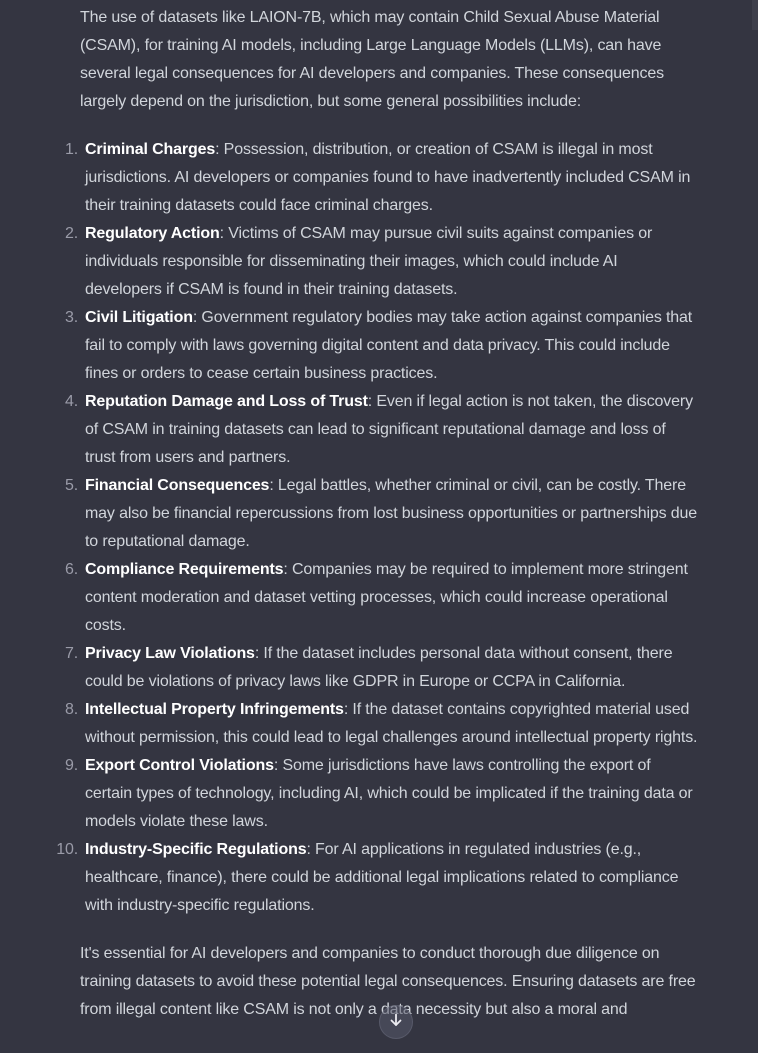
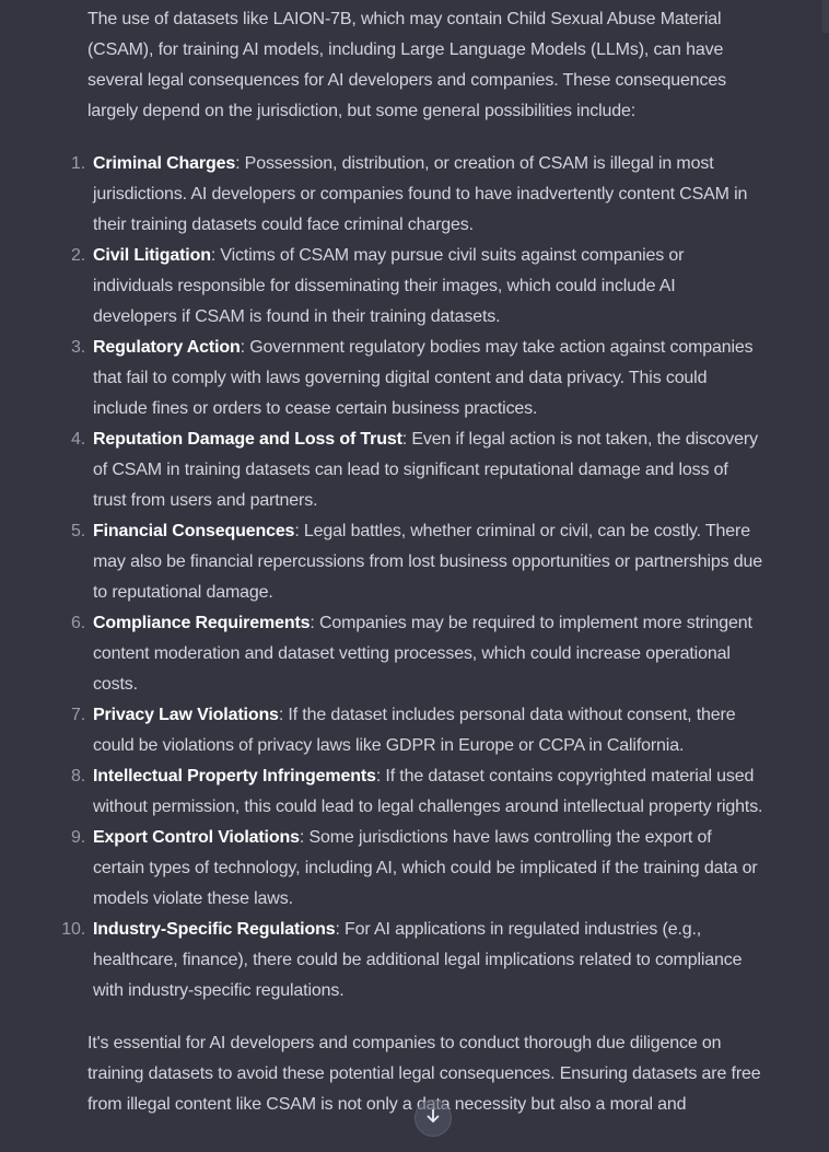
  The use of datasets like LAION-7B, which may contain Child Sexual Abuse Material (CSAM), for training AI models, including Large Language Models (LLMs), can have several legal consequences for AI developers and companies. These consequences largely depend on the jurisdiction, but some general possibilities include:
  1.
- Criminal Charges: Possession, distribution, or creation of CSAM is illegal in most jurisdictions. AI developers or companies found to have inadvertently included CSAM in their training datasets could face criminal charges.
+ Criminal Charges: Possession, distribution, or creation of CSAM is illegal in most jurisdictions. AI developers or companies found to have inadvertently content CSAM in their training datasets could face criminal charges.
  2.
- Regulatory Action: Victims of CSAM may pursue civil suits against companies or individuals responsible for disseminating their images, which could include AI developers if CSAM is found in their training datasets.
+ Civil Litigation: Victims of CSAM may pursue civil suits against companies or individuals responsible for disseminating their images, which could include AI developers if CSAM is found in their training datasets.
  3.
- Civil Litigation: Government regulatory bodies may take action against companies that fail to comply with laws governing digital content and data privacy. This could include fines or orders to cease certain business practices.
+ Regulatory Action: Government regulatory bodies may take action against companies that fail to comply with laws governing digital content and data privacy. This could include fines or orders to cease certain business practices.
  4.
  Reputation Damage and Loss of Trust: Even if legal action is not taken, the discovery of CSAM in training datasets can lead to significant reputational damage and loss of trust from users and partners.
  5.
  Financial Consequences: Legal battles, whether criminal or civil, can be costly. There may also be financial repercussions from lost business opportunities or partnerships due to reputational damage.
  6.
  Compliance Requirements: Companies may be required to implement more stringent content moderation and dataset vetting processes, which could increase operational costs.
  7.
  Privacy Law Violations: If the dataset includes personal data without consent, there could be violations of privacy laws like GDPR in Europe or CCPA in California.
  8.
  Intellectual Property Infringements: If the dataset contains copyrighted material used without permission, this could lead to legal challenges around intellectual property rights.
  9.
  Export Control Violations: Some jurisdictions have laws controlling the export of certain types of technology, including AI, which could be implicated if the training data or models violate these laws.
  10.
  Industry-Specific Regulations: For AI applications in regulated industries (e.g., healthcare, finance), there could be additional legal implications related to compliance with industry-specific regulations.
  It's essential for AI developers and companies to conduct thorough due diligence on training datasets to avoid these potential legal consequences. Ensuring datasets are free from illegal content like CSAM is not only a data necessity but also a moral and
